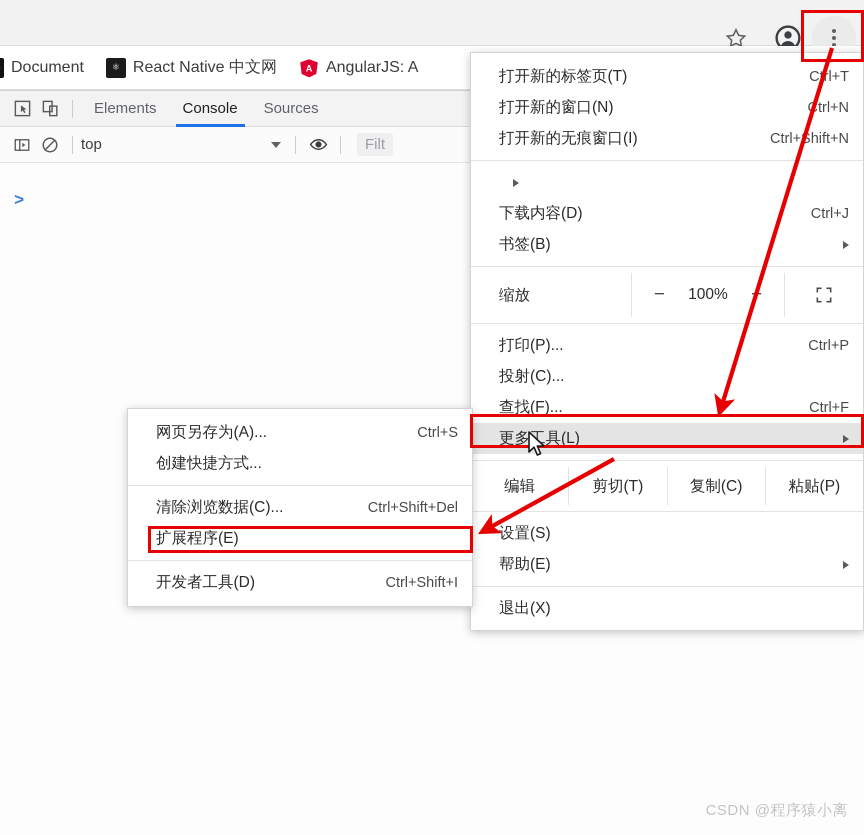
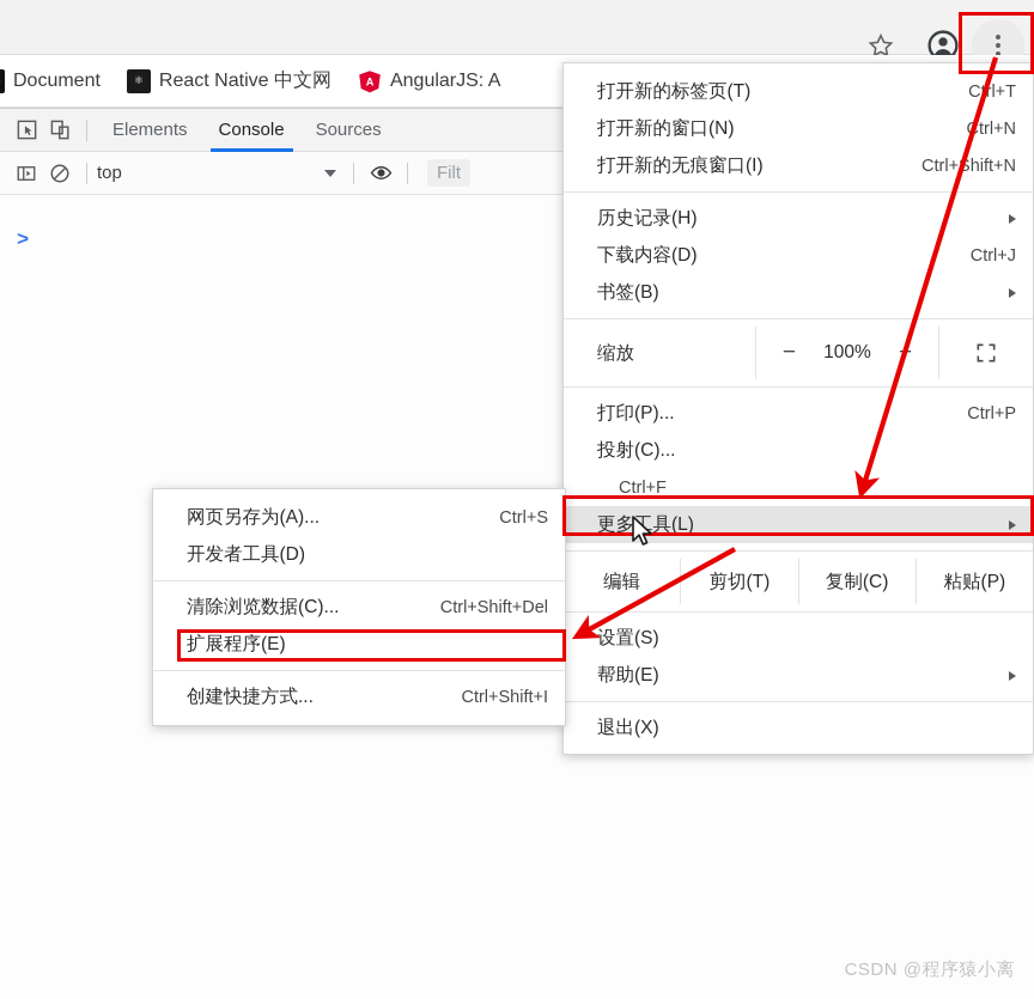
  Document
  ⚛
  React Native 中文网
  A
  AngularJS: A
  Elements
  Console
  Sources
  top
  Filt
  >
  打开新的标签页(T)
  Crl+T
  打开新的窗口(N)
  trl+N
  打开新的无痕窗口(I)
  Ctrl+hift+N
+ 历史记录(H)
  下载内容(D)
  Ctrl+J
  书签(B)
  缩放
  −
  100%
  打印(P)...
  Ctrl+P
  投射(C)...
- 查找(F)...
  Ctrl+F
  更多工具(L)
  编辑
  剪切(T)
  复制(C)
  粘贴(P)
  设置(S)
  帮助(E)
  退出(X)
  网页另存为(A)...
  Ctrl+S
- 创建快捷方式...
+ 开发者工具(D)
  清除浏览数据(C)...
  Ctrl+Shift+Del
  扩展程序(E)
- 开发者工具(D)
+ 创建快捷方式...
  Ctrl+Shift+I
  CSDN @程序猿小离
